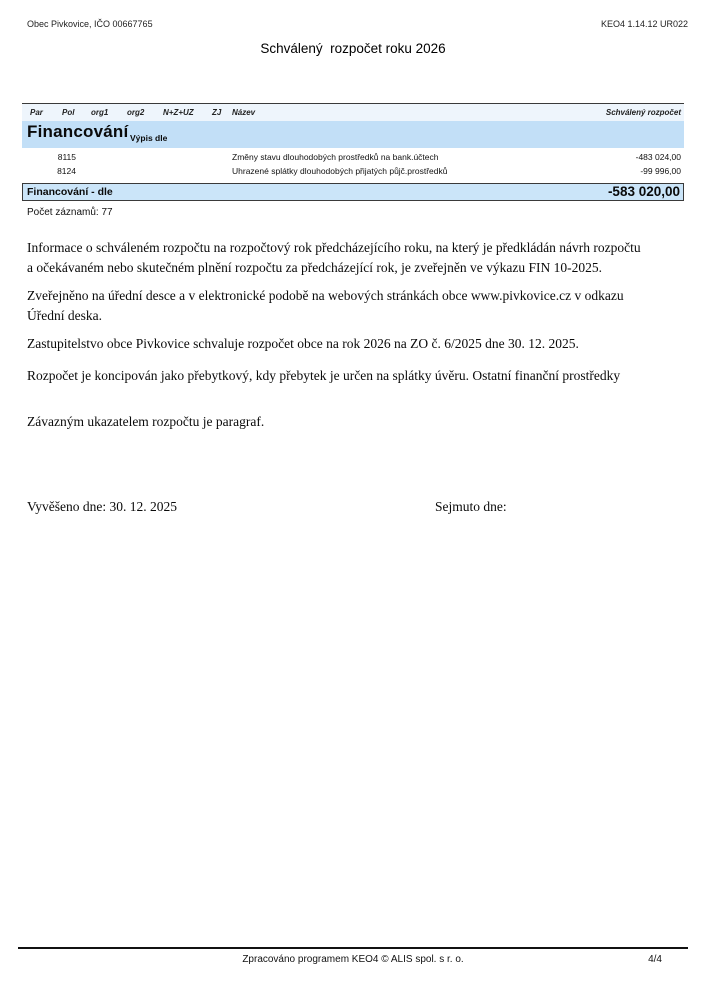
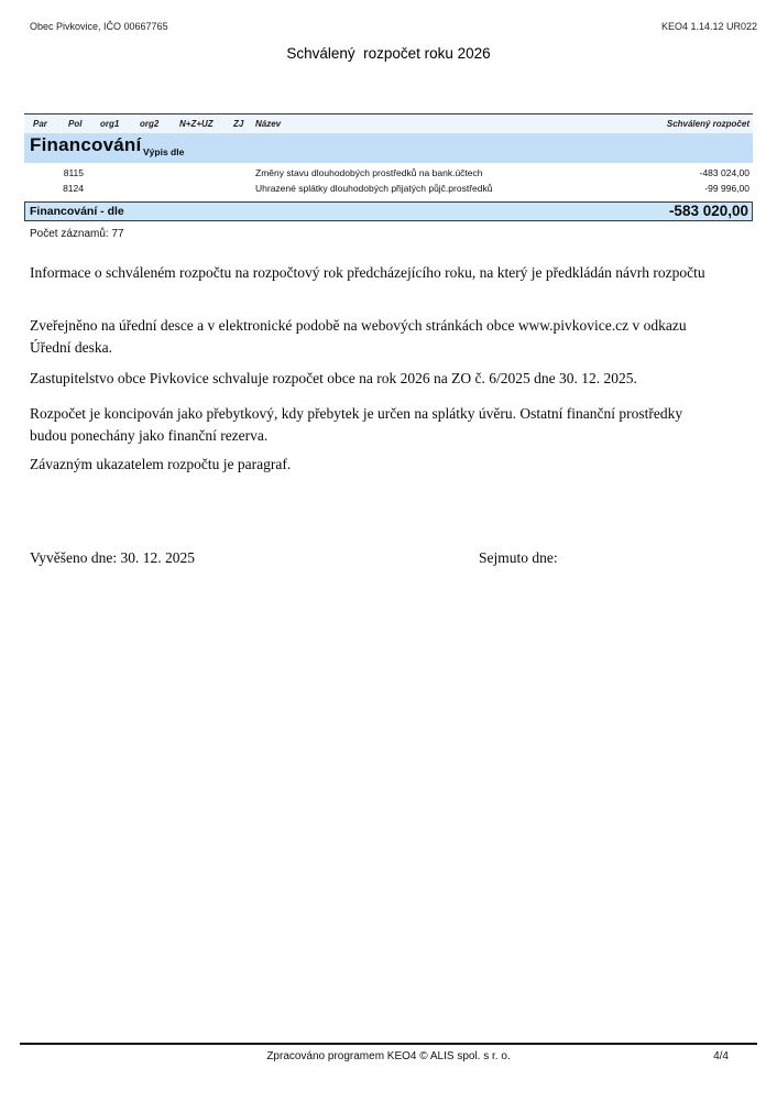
  Obec Pivkovice, IČO 00667765
  KEO4 1.14.12 UR022
  Schválený rozpočet roku 2026
  Par
  Pol
  org1
  org2
  N+Z+UZ
  ZJ
  Název
  Schválený rozpočet
  Financování
  Výpis dle
  8115
  Změny stavu dlouhodobých prostředků na bank.účtech
  -483 024,00
  8124
  Uhrazené splátky dlouhodobých přijatých půjč.prostředků
  -99 996,00
  Financování - dle
  -583 020,00
  Počet záznamů: 77
  Informace o schváleném rozpočtu na rozpočtový rok předcházejícího roku, na který je předkládán návrh rozpočtu
- a očekávaném nebo skutečném plnění rozpočtu za předcházející rok, je zveřejněn ve výkazu FIN 10-2025.
  Zveřejněno na úřední desce a v elektronické podobě na webových stránkách obce www.pivkovice.cz v odkazu
  Úřední deska.
  Zastupitelstvo obce Pivkovice schvaluje rozpočet obce na rok 2026 na ZO č. 6/2025 dne 30. 12. 2025.
  Rozpočet je koncipován jako přebytkový, kdy přebytek je určen na splátky úvěru. Ostatní finanční prostředky
+ budou ponechány jako finanční rezerva.
  Závazným ukazatelem rozpočtu je paragraf.
  Vyvěšeno dne: 30. 12. 2025
  Sejmuto dne:
  Zpracováno programem KEO4 © ALIS spol. s r. o.
  4/4
